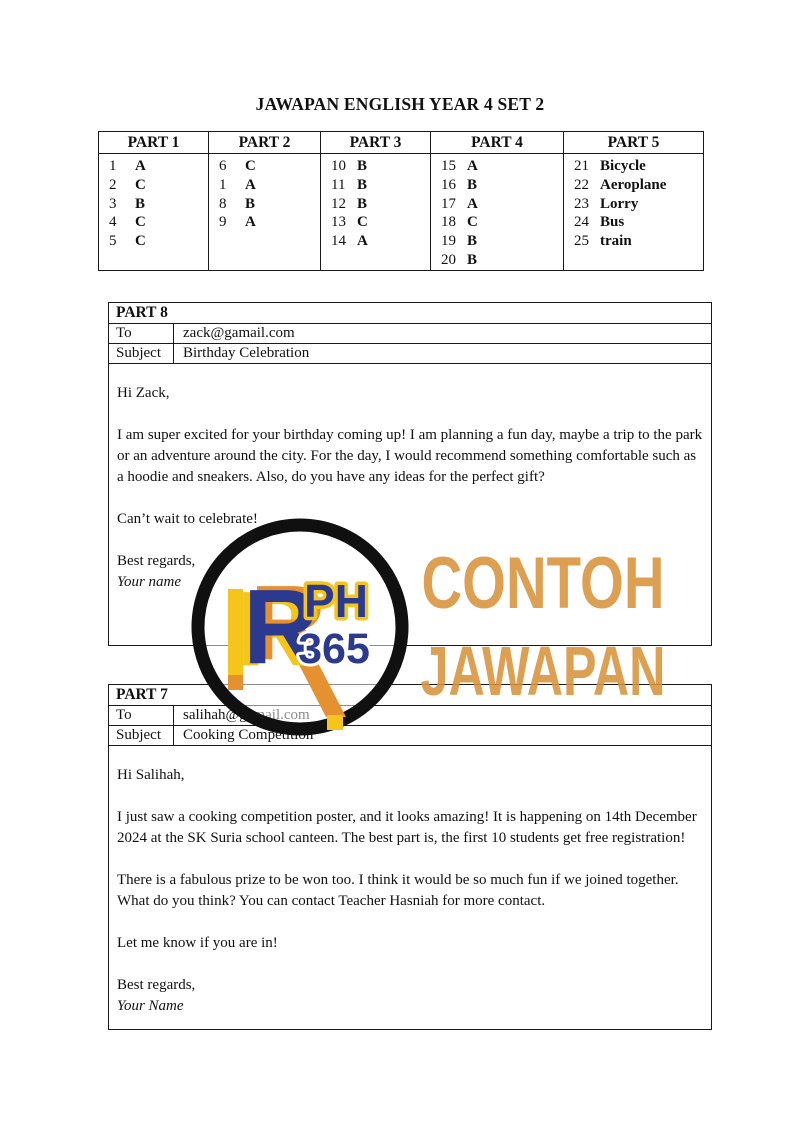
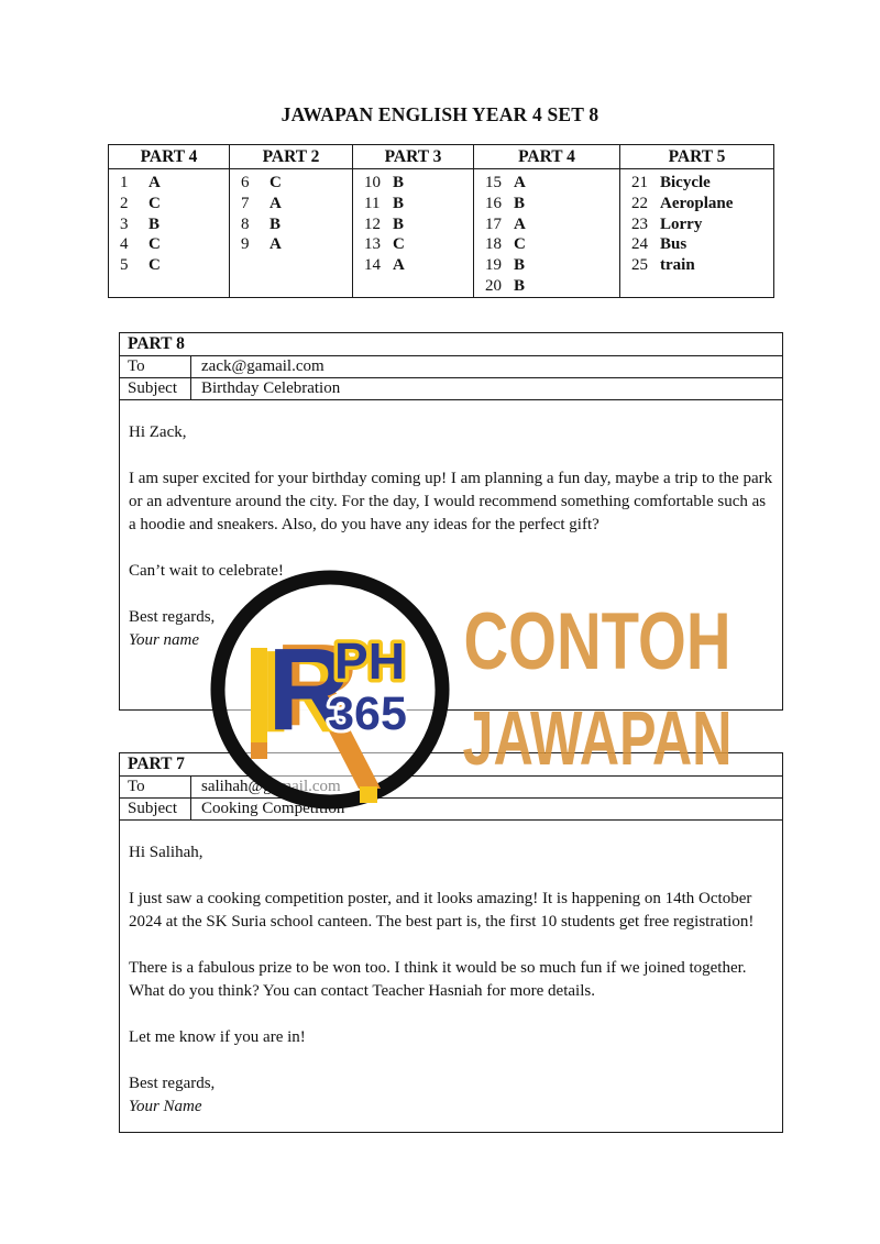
- JAWAPAN ENGLISH YEAR 4 SET 2
+ JAWAPAN ENGLISH YEAR 4 SET 8
- PART 1	PART 2	PART 3	PART 4	PART 5
+ PART 4	PART 2	PART 3	PART 4	PART 5
- 1 A2 C3 B4 C5 C	6 C1 A8 B9 A	10 B11 B12 B13 C14 A	15 A16 B17 A18 C19 B20 B	21 Bicycle22 Aeroplane23 Lorry24 Bus25 train
+ 1 A2 C3 B4 C5 C	6 C7 A8 B9 A	10 B11 B12 B13 C14 A	15 A16 B17 A18 C19 B20 B	21 Bicycle22 Aeroplane23 Lorry24 Bus25 train
  PART 8
  To
  zack@gamail.com
  Subject
  Birthday Celebration
  Hi Zack,
  I am super excited for your birthday coming up! I am planning a fun day, maybe a trip to the park or an adventure around the city. For the day, I would recommend something comfortable such as a hoodie and sneakers. Also, do you have any ideas for the perfect gift?
  Can’t wait to celebrate!
  Best regards,
  Your name
  PART 7
  To
  salihah@gamail.com
  Subject
  Cooking Competition
  Hi Salihah,
- I just saw a cooking competition poster, and it looks amazing! It is happening on 14th December 2024 at the SK Suria school canteen. The best part is, the first 10 students get free registration!
+ I just saw a cooking competition poster, and it looks amazing! It is happening on 14th October 2024 at the SK Suria school canteen. The best part is, the first 10 students get free registration!
- There is a fabulous prize to be won too. I think it would be so much fun if we joined together. What do you think? You can contact Teacher Hasniah for more contact.
+ There is a fabulous prize to be won too. I think it would be so much fun if we joined together. What do you think? You can contact Teacher Hasniah for more details.
  Let me know if you are in!
  Best regards,
  Your Name
  CONTOH
  JAWAPAN
  R
  R
  PH
  365
